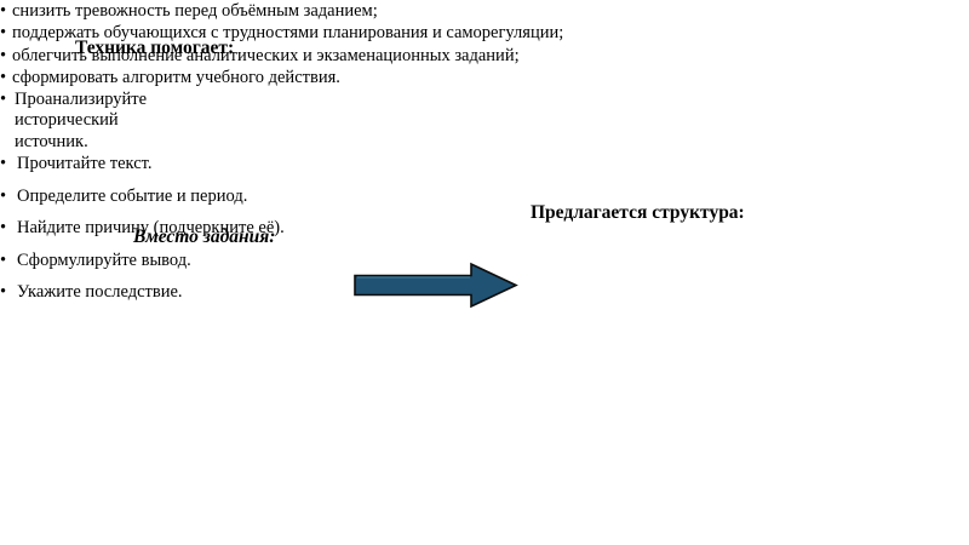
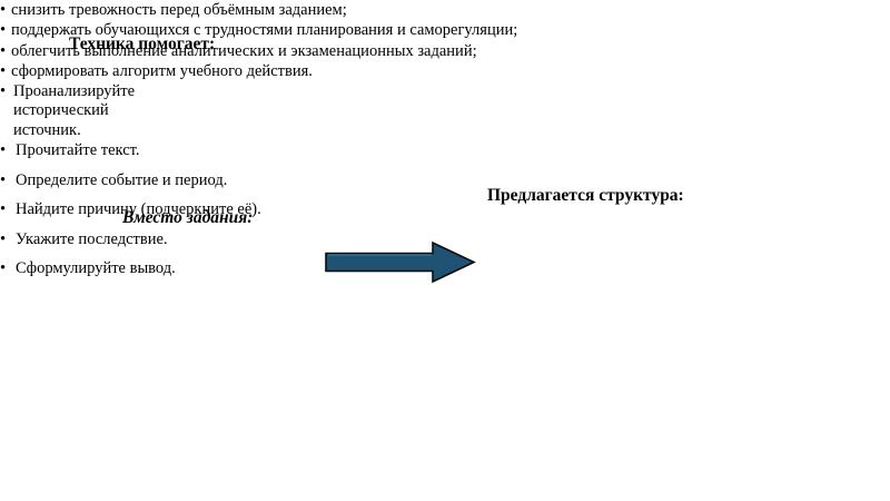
  Техника помогает:
  •
  снизить тревожность перед объёмным заданием;
  •
  поддержать обучающихся с трудностями планирования и саморегуляции;
  •
  облегчить выполнение аналитических и экзаменационных заданий;
  •
  сформировать алгоритм учебного действия.
  Вместо задания:
  •
  Проанализируйте исторический источник.
  Предлагается структура:
  •
  Прочитайте текст.
  •
  Определите событие и период.
  •
  Найдите причину (подчеркните её).
  •
- Сформулируйте вывод.
+ Укажите последствие.
  •
- Укажите последствие.
+ Сформулируйте вывод.
